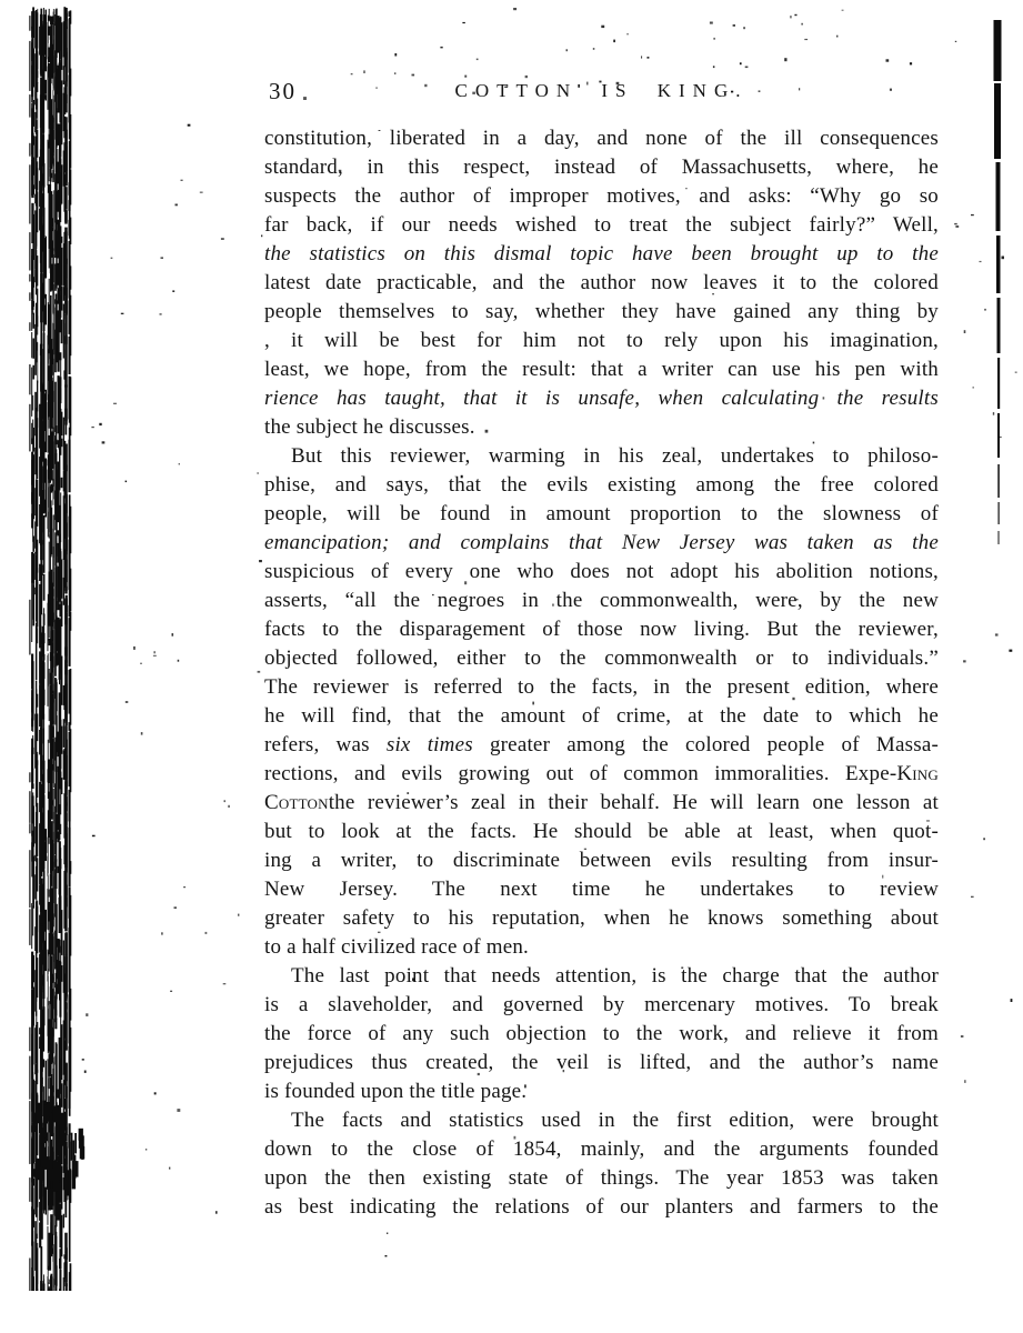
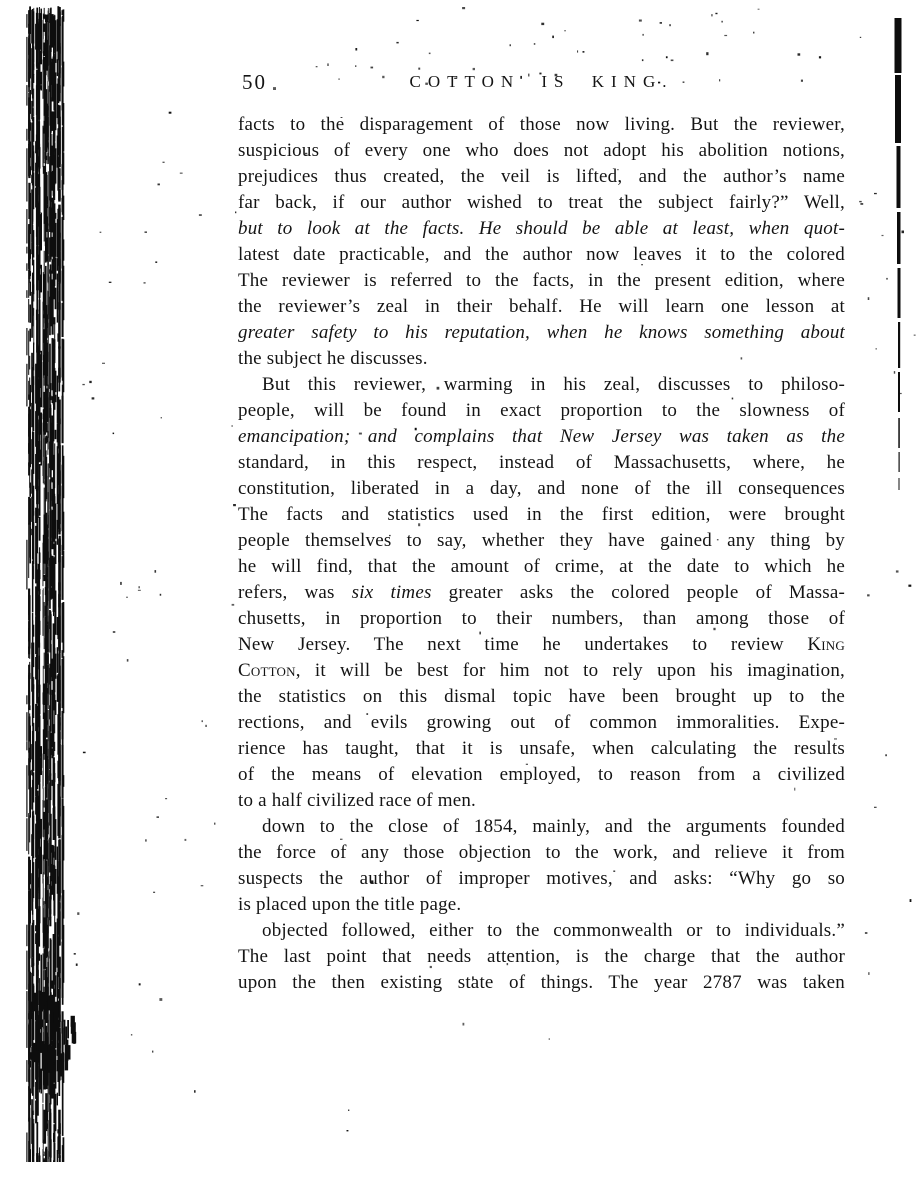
- 30
+ 50
  COTTON IS KING.
- constitution, liberated in a day, and none of the ill consequences
+ facts to the disparagement of those now living. But the reviewer,
- standard, in this respect, instead of Massachusetts, where, he
+ suspicious of every one who does not adopt his abolition notions,
- suspects the author of improper motives, and asks: “Why go so
+ prejudices thus created, the veil is lifted, and the author’s name
- far back, if our needs wished to treat the subject fairly?” Well,
+ far back, if our author wished to treat the subject fairly?” Well,
- the statistics on this dismal topic have been brought up to the
+ but to look at the facts. He should be able at least, when quot-
  latest date practicable, and the author now leaves it to the colored
- people themselves to say, whether they have gained any thing by
+ The reviewer is referred to the facts, in the present edition, where
- , it will be best for him not to rely upon his imagination,
+ the reviewer’s zeal in their behalf. He will learn one lesson at
- least, we hope, from the result: that a writer can use his pen with
- rience has taught, that it is unsafe, when calculating the results
+ greater safety to his reputation, when he knows something about
  the subject he discusses.
- But this reviewer, warming in his zeal, undertakes to philoso-
+ But this reviewer, warming in his zeal, discusses to philoso-
- phise, and says, that the evils existing among the free colored
- people, will be found in amount proportion to the slowness of
+ people, will be found in exact proportion to the slowness of
  emancipation; and complains that New Jersey was taken as the
- suspicious of every one who does not adopt his abolition notions,
+ standard, in this respect, instead of Massachusetts, where, he
- asserts, “all the negroes in the commonwealth, were, by the new
- facts to the disparagement of those now living. But the reviewer,
+ constitution, liberated in a day, and none of the ill consequences
- objected followed, either to the commonwealth or to individuals.”
+ The facts and statistics used in the first edition, were brought
- The reviewer is referred to the facts, in the present edition, where
+ people themselves to say, whether they have gained any thing by
  he will find, that the amount of crime, at the date to which he
- refers, was six times greater among the colored people of Massa-
+ refers, was six times greater asks the colored people of Massa-
+ chusetts, in proportion to their numbers, than among those of
- rections, and evils growing out of common immoralities. Expe-King
+ New Jersey. The next time he undertakes to review King
- Cottonthe reviewer’s zeal in their behalf. He will learn one lesson at
+ Cotton, it will be best for him not to rely upon his imagination,
- but to look at the facts. He should be able at least, when quot-
+ the statistics on this dismal topic have been brought up to the
- ing a writer, to discriminate between evils resulting from insur-
- New Jersey. The next time he undertakes to review
+ rections, and evils growing out of common immoralities. Expe-
- greater safety to his reputation, when he knows something about
+ rience has taught, that it is unsafe, when calculating the results
+ of the means of elevation employed, to reason from a civilized
  to a half civilized race of men.
- The last point that needs attention, is the charge that the author
+ down to the close of 1854, mainly, and the arguments founded
- is a slaveholder, and governed by mercenary motives. To break
- the force of any such objection to the work, and relieve it from
+ the force of any those objection to the work, and relieve it from
- prejudices thus created, the veil is lifted, and the author’s name
+ suspects the author of improper motives, and asks: “Why go so
- is founded upon the title page.
+ is placed upon the title page.
- The facts and statistics used in the first edition, were brought
+ objected followed, either to the commonwealth or to individuals.”
- down to the close of 1854, mainly, and the arguments founded
+ The last point that needs attention, is the charge that the author
- upon the then existing state of things. The year 1853 was taken
+ upon the then existing state of things. The year 2787 was taken
- as best indicating the relations of our planters and farmers to the
